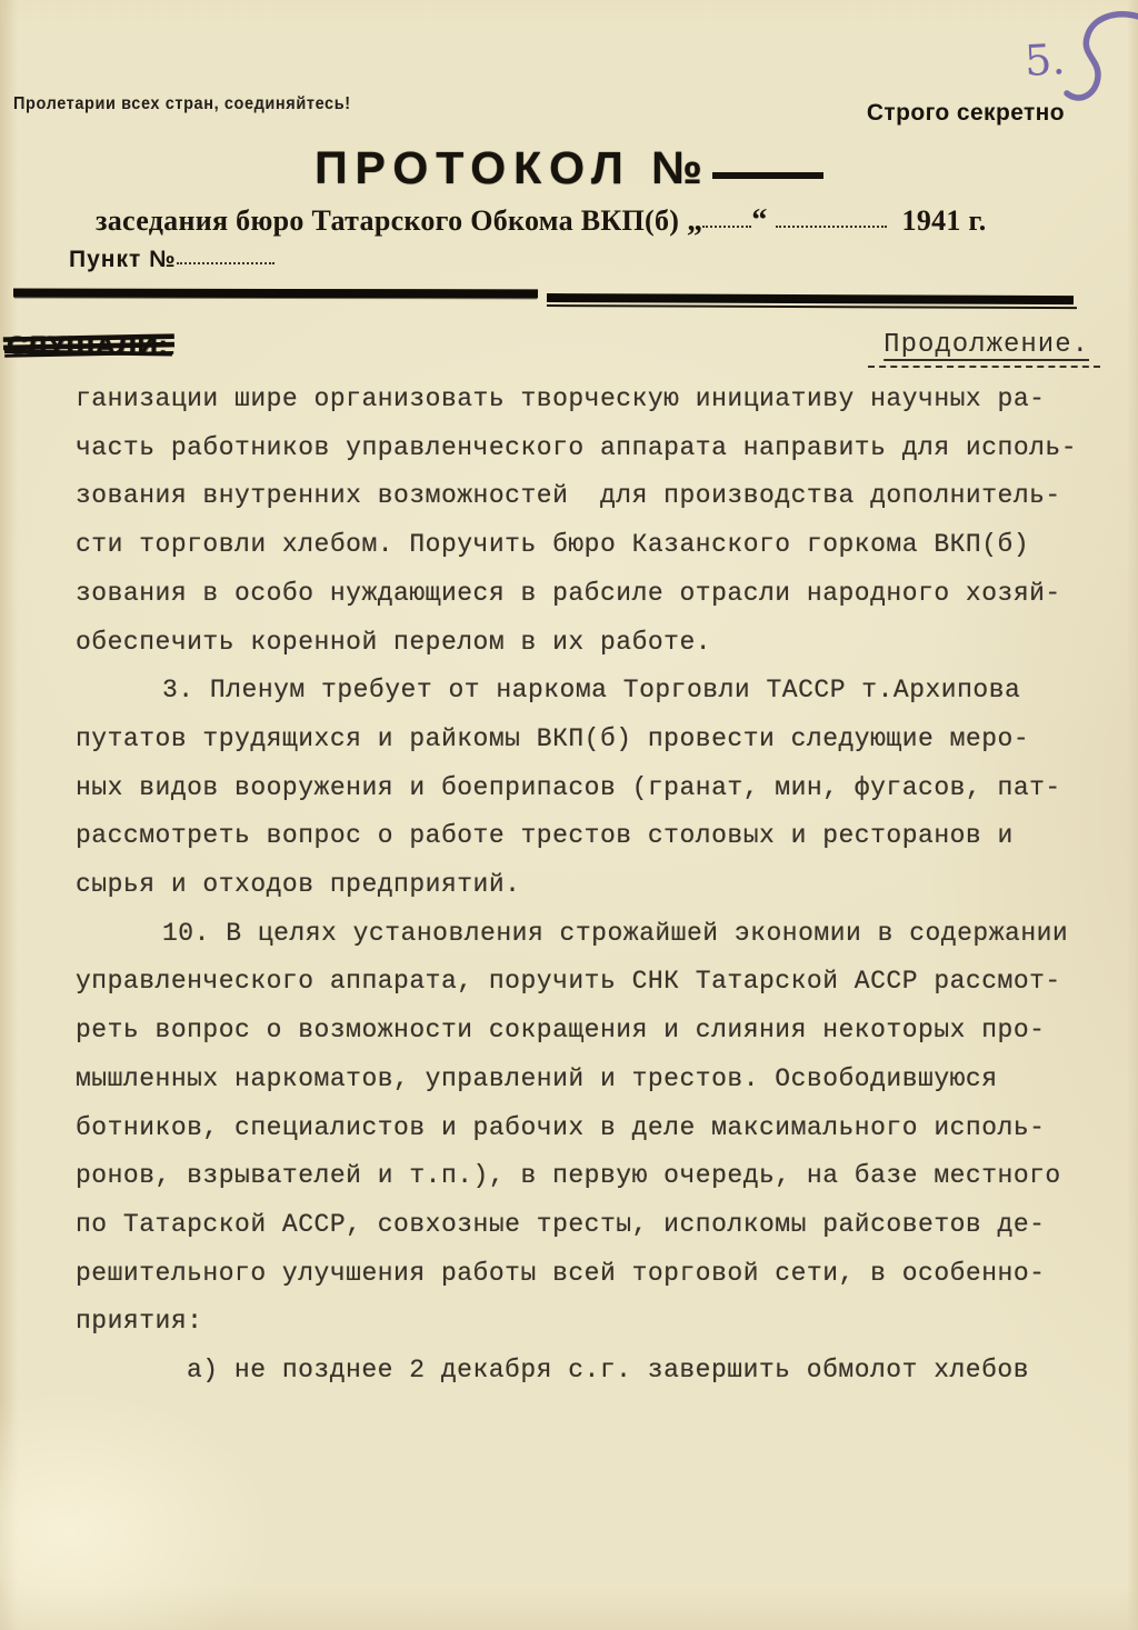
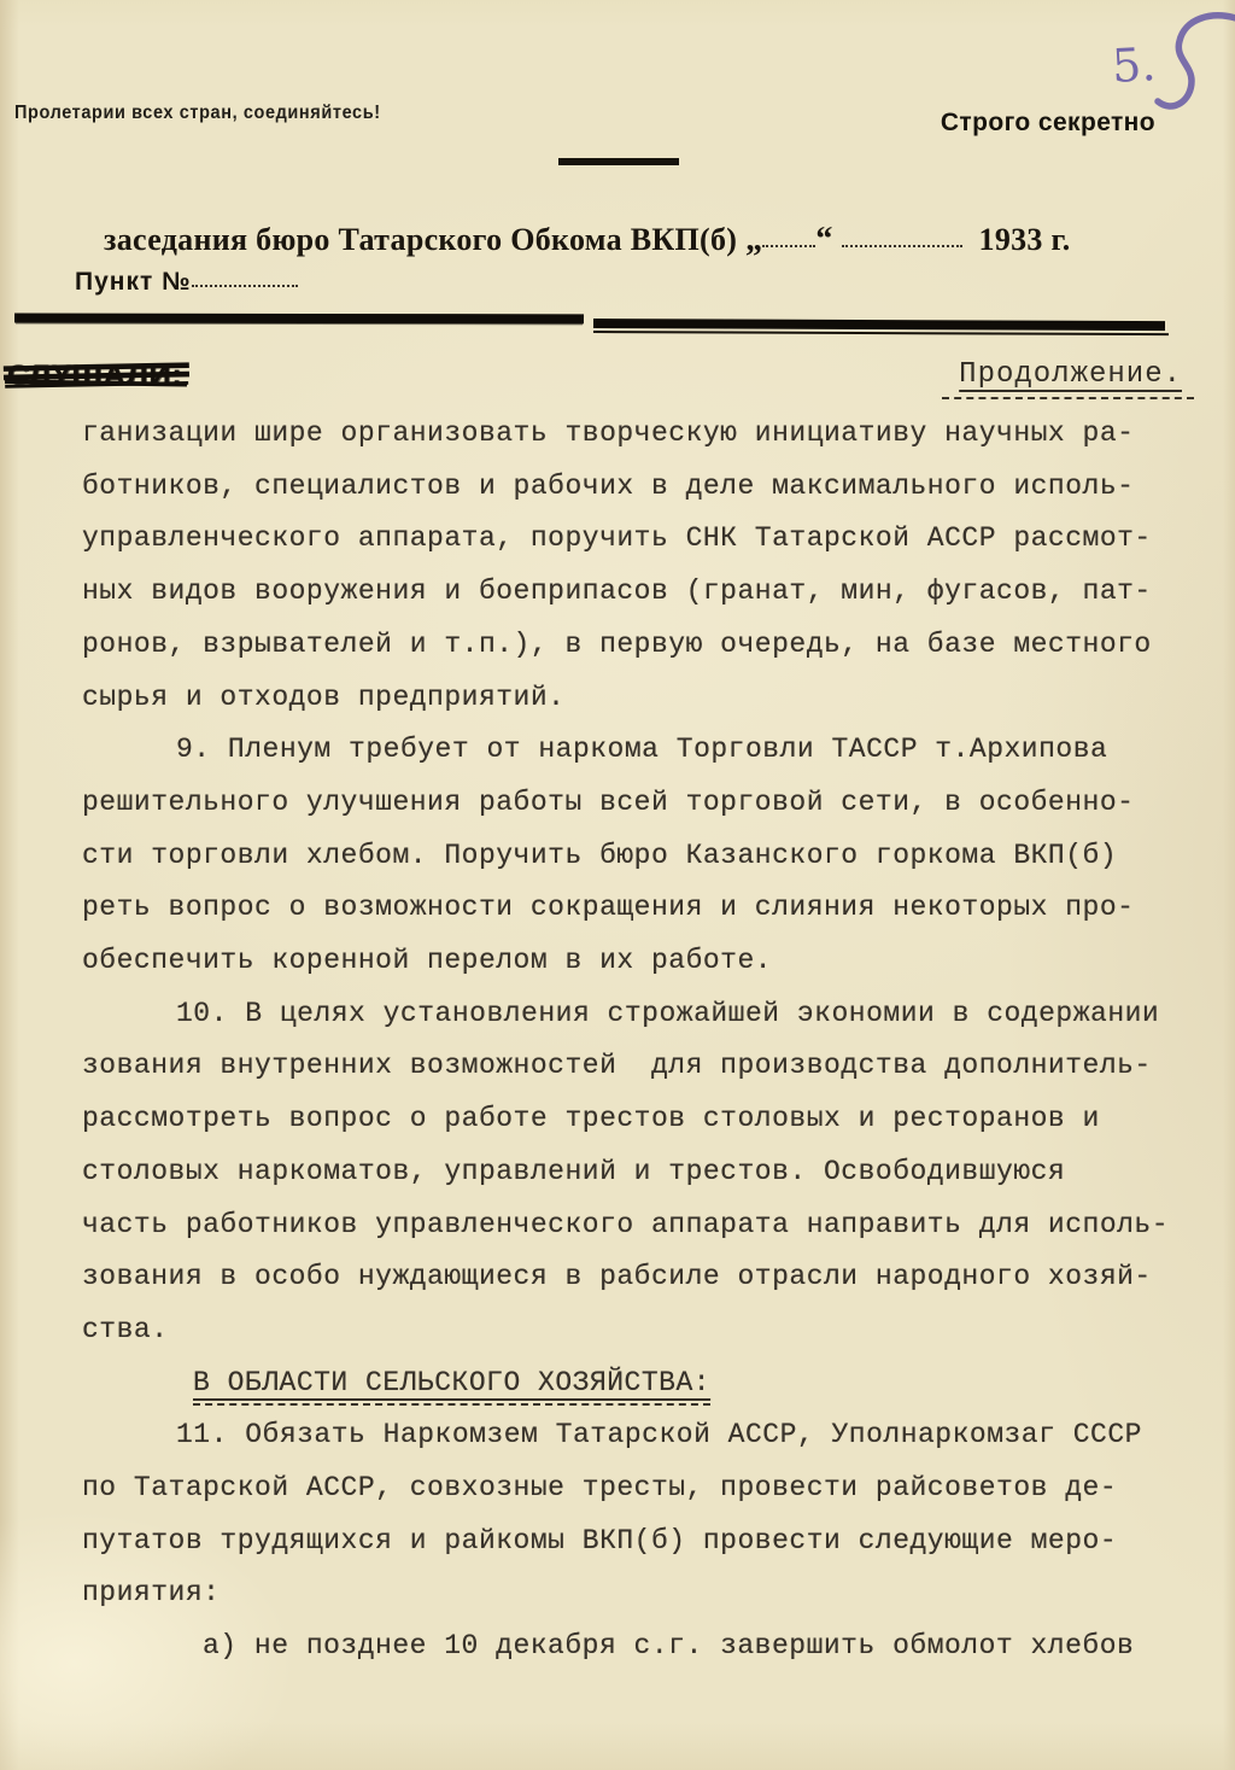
  Пролетарии всех стран, соединяйтесь!
  Строго секретно
- ПРОТОКОЛ №
- заседания бюро Татарского Обкома ВКП(б) „ “ 1941 г.
+ заседания бюро Татарского Обкома ВКП(б) „ “ 1933 г.
  Пункт №
  СЛУШАЛИ:
  Продолжение.
  ганизации шире организовать творческую инициативу научных ра-
- часть работников управленческого аппарата направить для исполь-
+ ботников, специалистов и рабочих в деле максимального исполь-
- зования внутренних возможностей для производства дополнитель-
+ управленческого аппарата, поручить СНК Татарской АССР рассмот-
- сти торговли хлебом. Поручить бюро Казанского горкома ВКП(б)
+ ных видов вооружения и боеприпасов (гранат, мин, фугасов, пат-
- зования в особо нуждающиеся в рабсиле отрасли народного хозяй-
+ ронов, взрывателей и т.п.), в первую очередь, на базе местного
- обеспечить коренной перелом в их работе.
+ сырья и отходов предприятий.
- 3. Пленум требует от наркома Торговли ТАССР т.Архипова
+ 9. Пленум требует от наркома Торговли ТАССР т.Архипова
- путатов трудящихся и райкомы ВКП(б) провести следующие меро-
+ решительного улучшения работы всей торговой сети, в особенно-
- ных видов вооружения и боеприпасов (гранат, мин, фугасов, пат-
+ сти торговли хлебом. Поручить бюро Казанского горкома ВКП(б)
- рассмотреть вопрос о работе трестов столовых и ресторанов и
+ реть вопрос о возможности сокращения и слияния некоторых про-
- сырья и отходов предприятий.
+ обеспечить коренной перелом в их работе.
  10. В целях установления строжайшей экономии в содержании
- управленческого аппарата, поручить СНК Татарской АССР рассмот-
+ зования внутренних возможностей для производства дополнитель-
- реть вопрос о возможности сокращения и слияния некоторых про-
+ рассмотреть вопрос о работе трестов столовых и ресторанов и
- мышленных наркоматов, управлений и трестов. Освободившуюся
+ столовых наркоматов, управлений и трестов. Освободившуюся
- ботников, специалистов и рабочих в деле максимального исполь-
+ часть работников управленческого аппарата направить для исполь-
- ронов, взрывателей и т.п.), в первую очередь, на базе местного
+ зования в особо нуждающиеся в рабсиле отрасли народного хозяй-
+ ства.
+ В ОБЛАСТИ СЕЛЬСКОГО ХОЗЯЙСТВА:
+ 11. Обязать Наркомзем Татарской АССР, Уполнаркомзаг СССР
- по Татарской АССР, совхозные тресты, исполкомы райсоветов де-
+ по Татарской АССР, совхозные тресты, провести райсоветов де-
- решительного улучшения работы всей торговой сети, в особенно-
+ путатов трудящихся и райкомы ВКП(б) провести следующие меро-
  приятия:
- а) не позднее 2 декабря с.г. завершить обмолот хлебов
+ а) не позднее 10 декабря с.г. завершить обмолот хлебов
